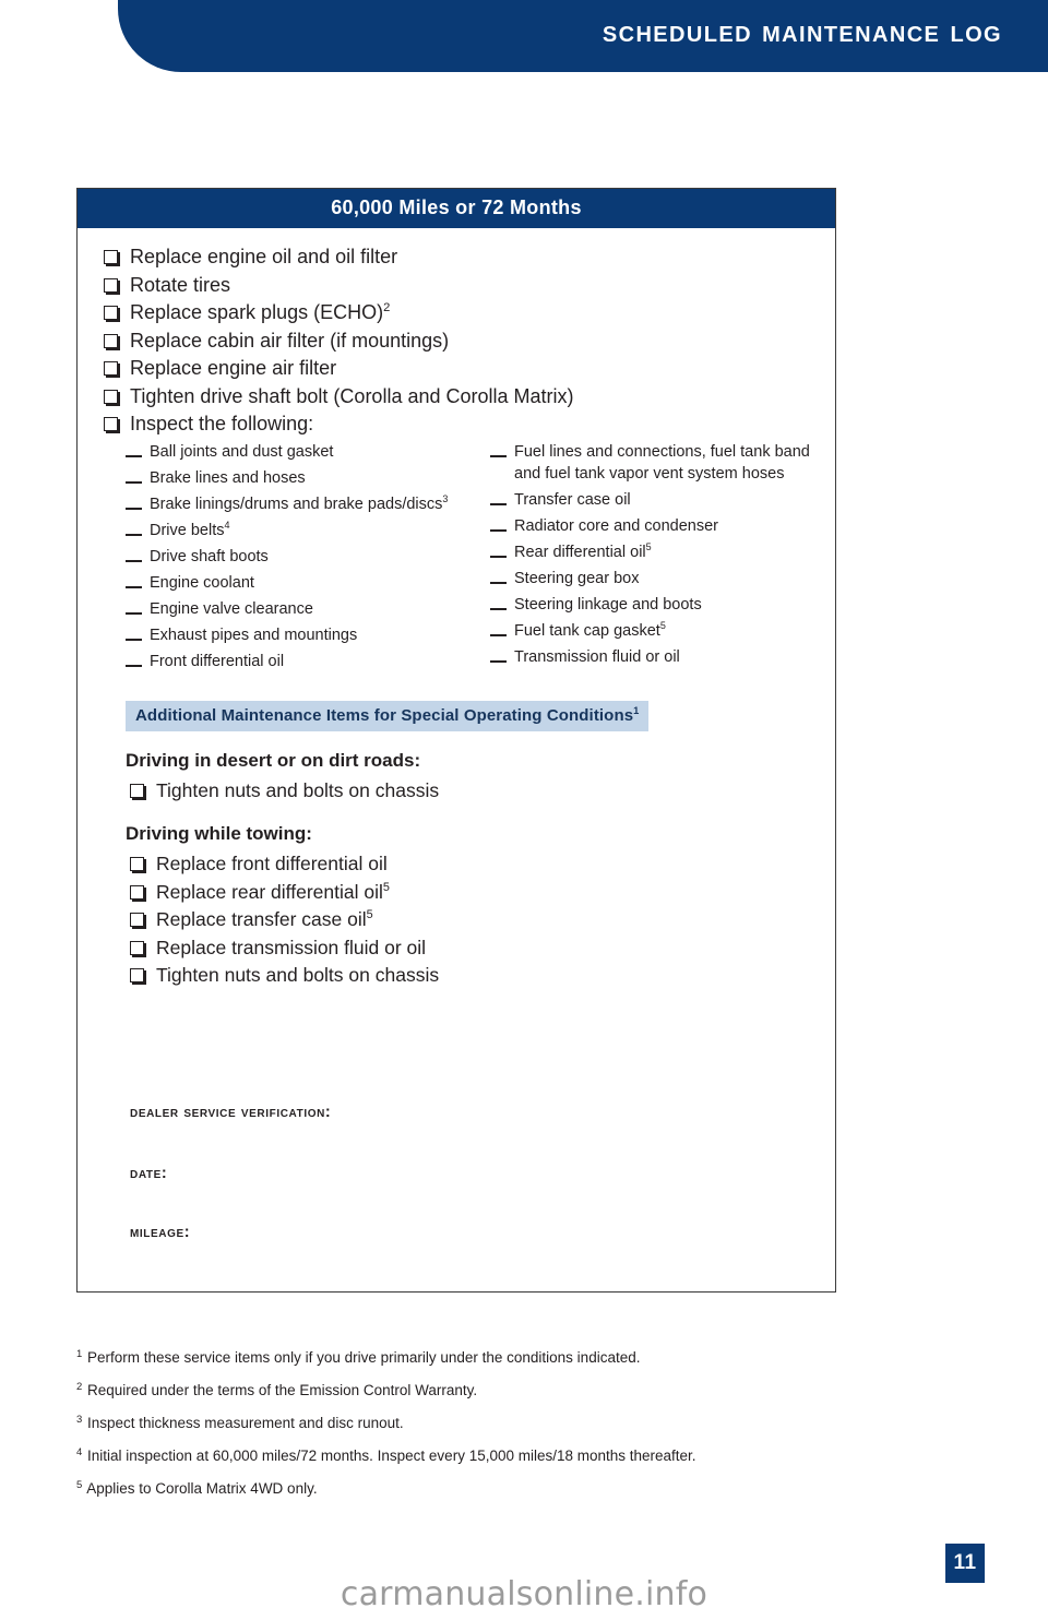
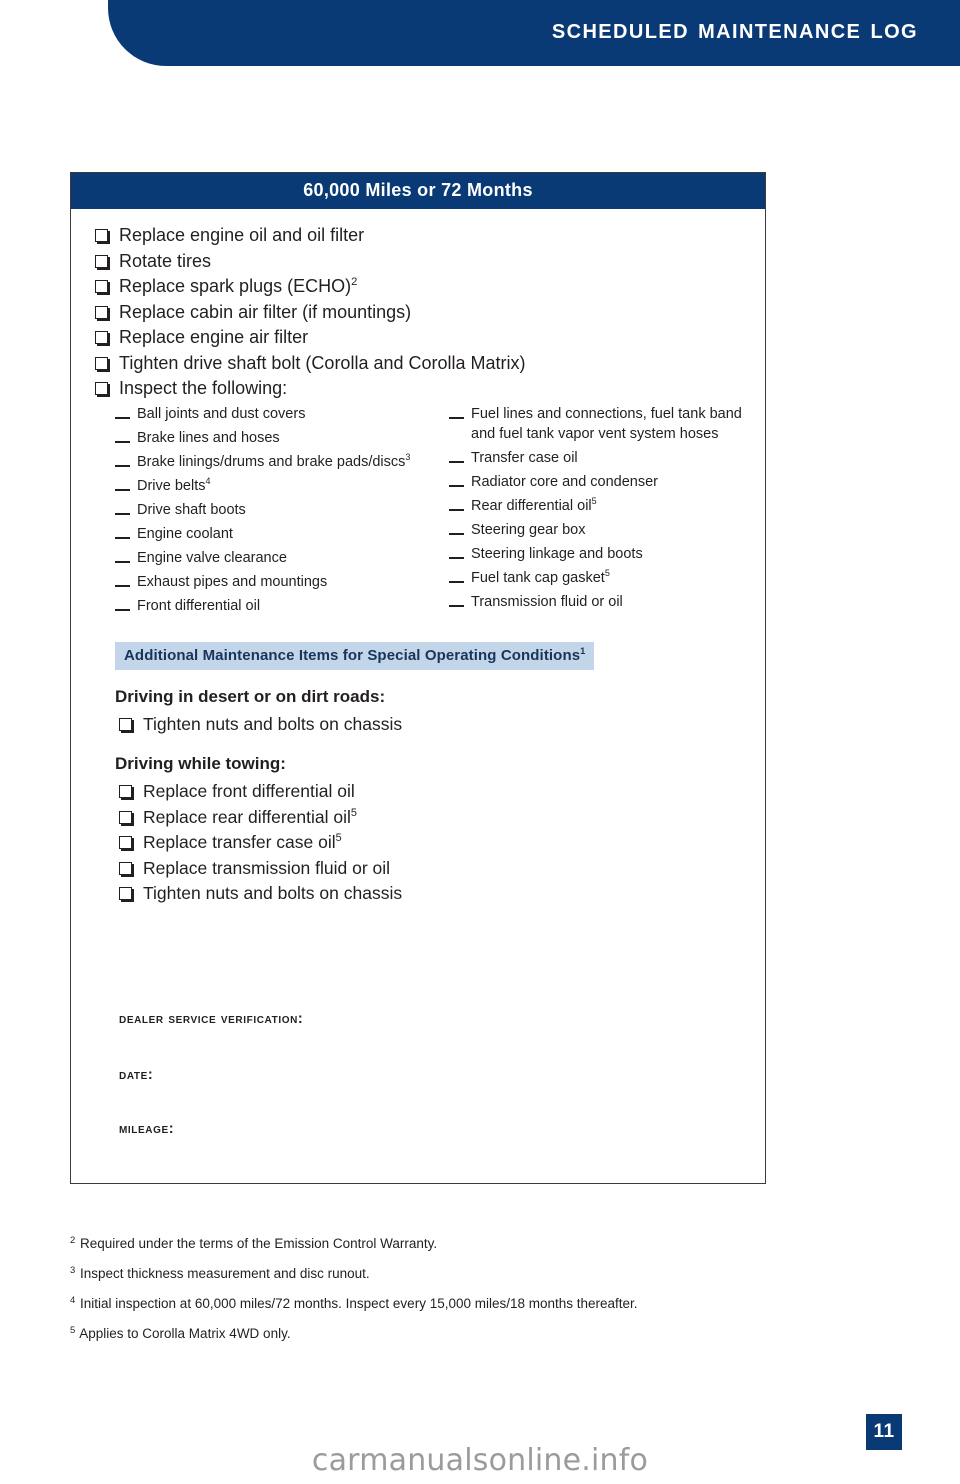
  scheduled maintenance log
  60,000 Miles or 72 Months
  Replace engine oil and oil filter
  Rotate tires
  Replace spark plugs (ECHO)2
  Replace cabin air filter (if mountings)
  Replace engine air filter
  Tighten drive shaft bolt (Corolla and Corolla Matrix)
  Inspect the following:
- Ball joints and dust gasket
+ Ball joints and dust covers
  Brake lines and hoses
  Brake linings/drums and brake pads/discs3
  Drive belts4
  Drive shaft boots
  Engine coolant
  Engine valve clearance
  Exhaust pipes and mountings
  Front differential oil
  Fuel lines and connections, fuel tank band and fuel tank vapor vent system hoses
  Transfer case oil
  Radiator core and condenser
  Rear differential oil5
  Steering gear box
  Steering linkage and boots
  Fuel tank cap gasket5
  Transmission fluid or oil
  Additional Maintenance Items for Special Operating Conditions1
  Driving in desert or on dirt roads:
  Tighten nuts and bolts on chassis
  Driving while towing:
  Replace front differential oil
  Replace rear differential oil5
  Replace transfer case oil5
  Replace transmission fluid or oil
  Tighten nuts and bolts on chassis
  dealer service verification:
  date:
  mileage:
- 1 Perform these service items only if you drive primarily under the conditions indicated.
  2 Required under the terms of the Emission Control Warranty.
  3 Inspect thickness measurement and disc runout.
  4 Initial inspection at 60,000 miles/72 months. Inspect every 15,000 miles/18 months thereafter.
  5 Applies to Corolla Matrix 4WD only.
  11
  carmanualsonline.info
